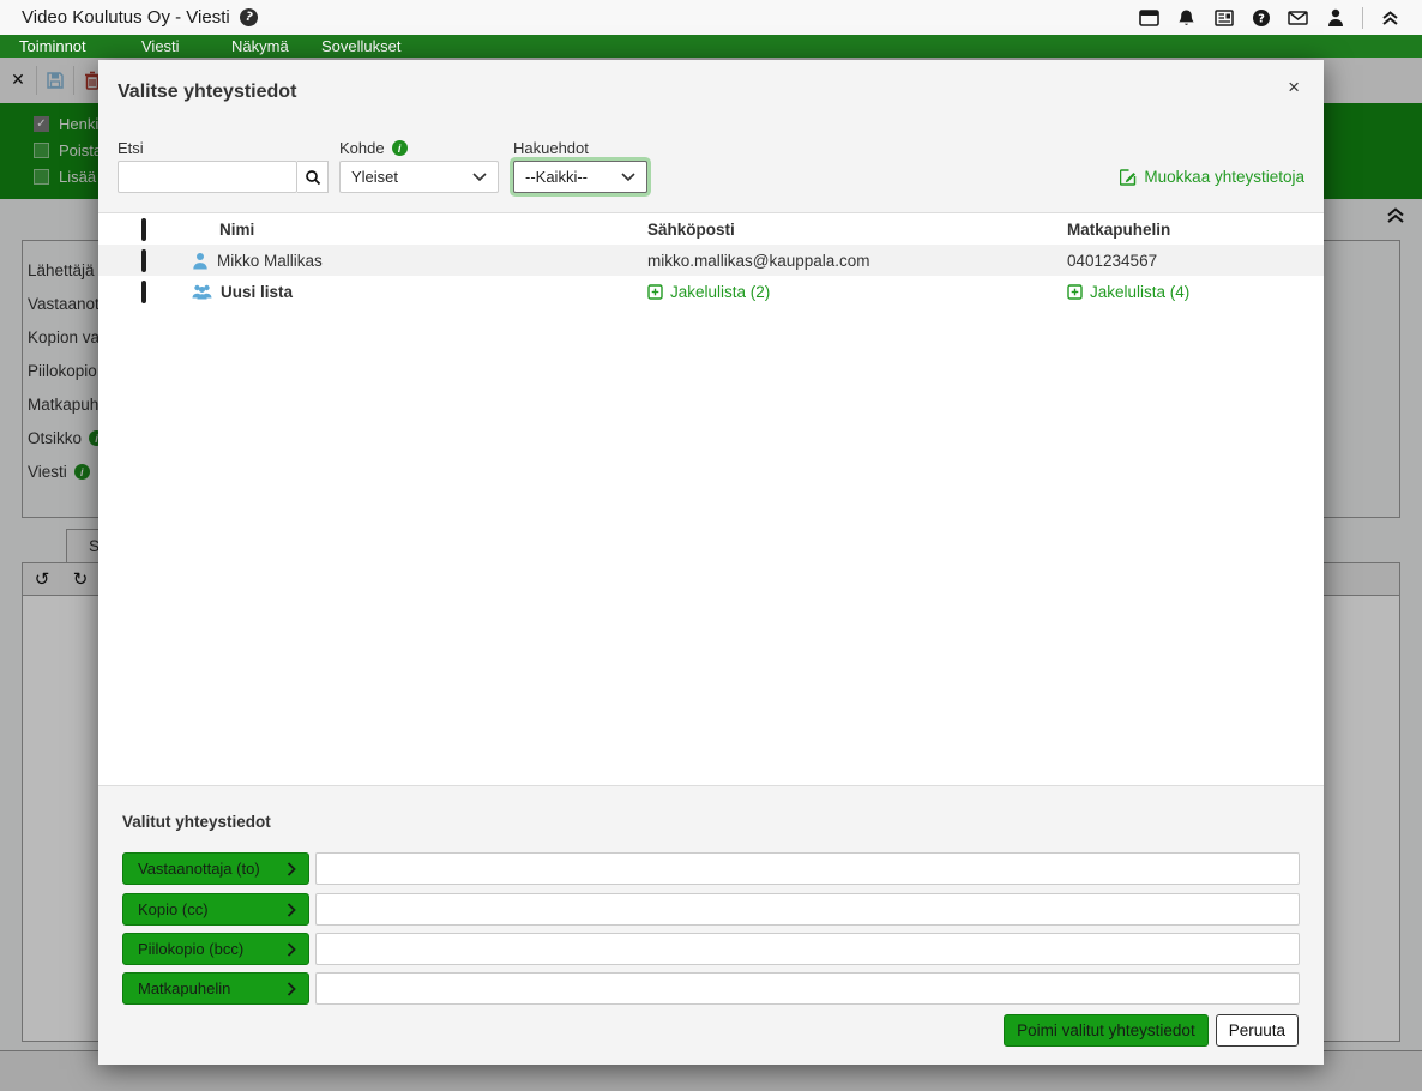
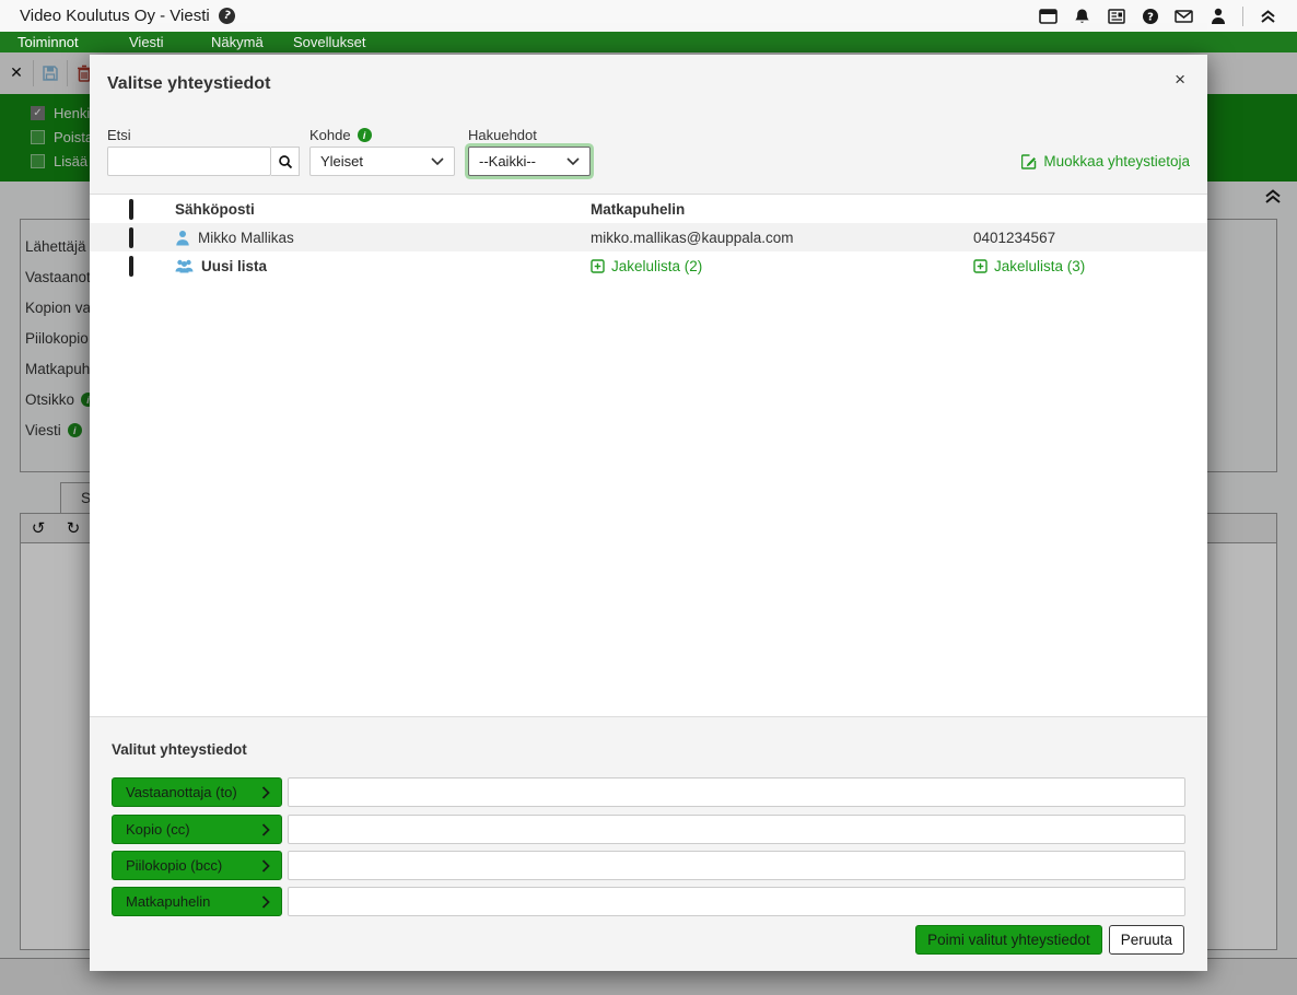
  Video Koulutus Oy - Viesti
  ?
  Toiminnot
  Viesti
  Näkymä
  Sovellukset
  ✕
  ✓
  Henki
  Poist
  Lisää
  Lähettäjä
  Vastaanot
  Kopion va
  Piilokopio
  Matkapuh
  Otsikko
  i
  Viesti
  i
  ↺
  ↻
  Valitse yhteystiedot
  ×
  Etsi
  Kohde
  i
  Hakuehdot
  Yleiset
  --Kaikki--
  Muokkaa yhteystietoja
- Nimi
  Sähköposti
  Matkapuhelin
  Mikko Mallikas
  mikko.mallikas@kauppala.com
  0401234567
  Uusi lista
  Jakelulista (2)
- Jakelulista (4)
+ Jakelulista (3)
  Valitut yhteystiedot
  Vastaanottaja (to)
  Kopio (cc)
  Piilokopio (bcc)
  Matkapuhelin
  Poimi valitut yhteystiedot
  Peruuta
